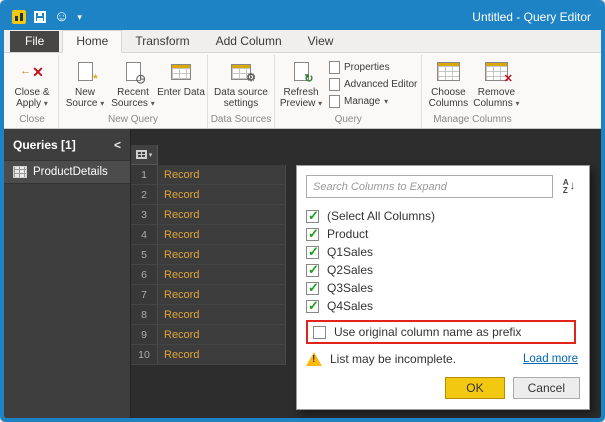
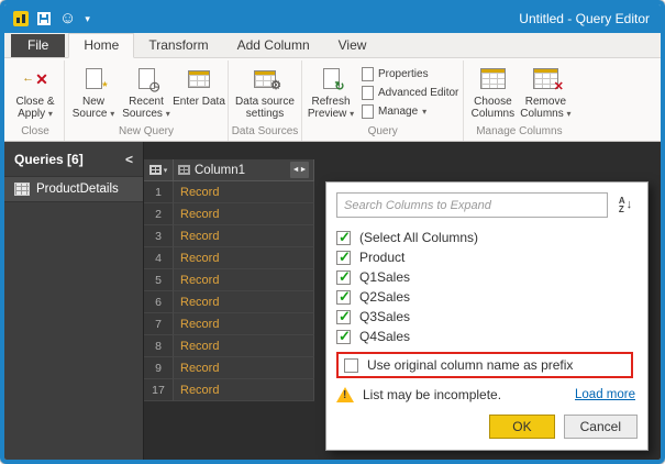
  ☺
  ▾
  Untitled - Query Editor
  File
  Home
  Transform
  Add Column
  View
  ←
  ✕
  Close & Apply ▾
  Close
  *
  New Source ▾
  ◷
  Recent Sources ▾
  Enter Data
  New Query
  ⚙
  Data source settings
  Data Sources
  ↻
  Refresh Preview ▾
  Properties
  Advanced Editor
  Manage
  ▾
  Query
  Choose Columns
  ✕
  Remove Columns ▾
  Manage Columns
- Queries [1]
+ Queries [6]
  <
  ProductDetails
+ Column1
  1
  Record
  2
  Record
  3
  Record
  4
  Record
  5
  Record
  6
  Record
  7
  Record
  8
  Record
  9
  Record
- 10
+ 17
  Record
  Search Columns to Expand
  A
  Z
  ↓
  (Select All Columns)
  Product
  Q1Sales
  Q2Sales
  Q3Sales
  Q4Sales
  Use original column name as prefix
  List may be incomplete.
  Load more
  OK
  Cancel
